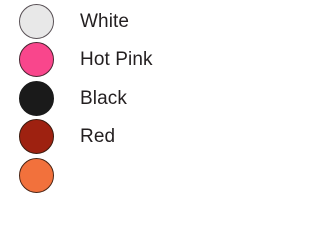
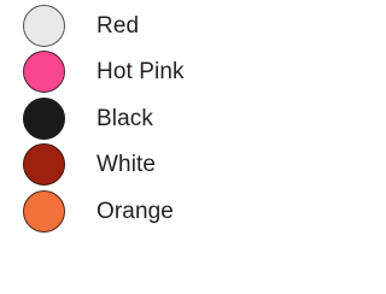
- White
+ Red
  Hot Pink
  Black
- Red
+ White
+ Orange
